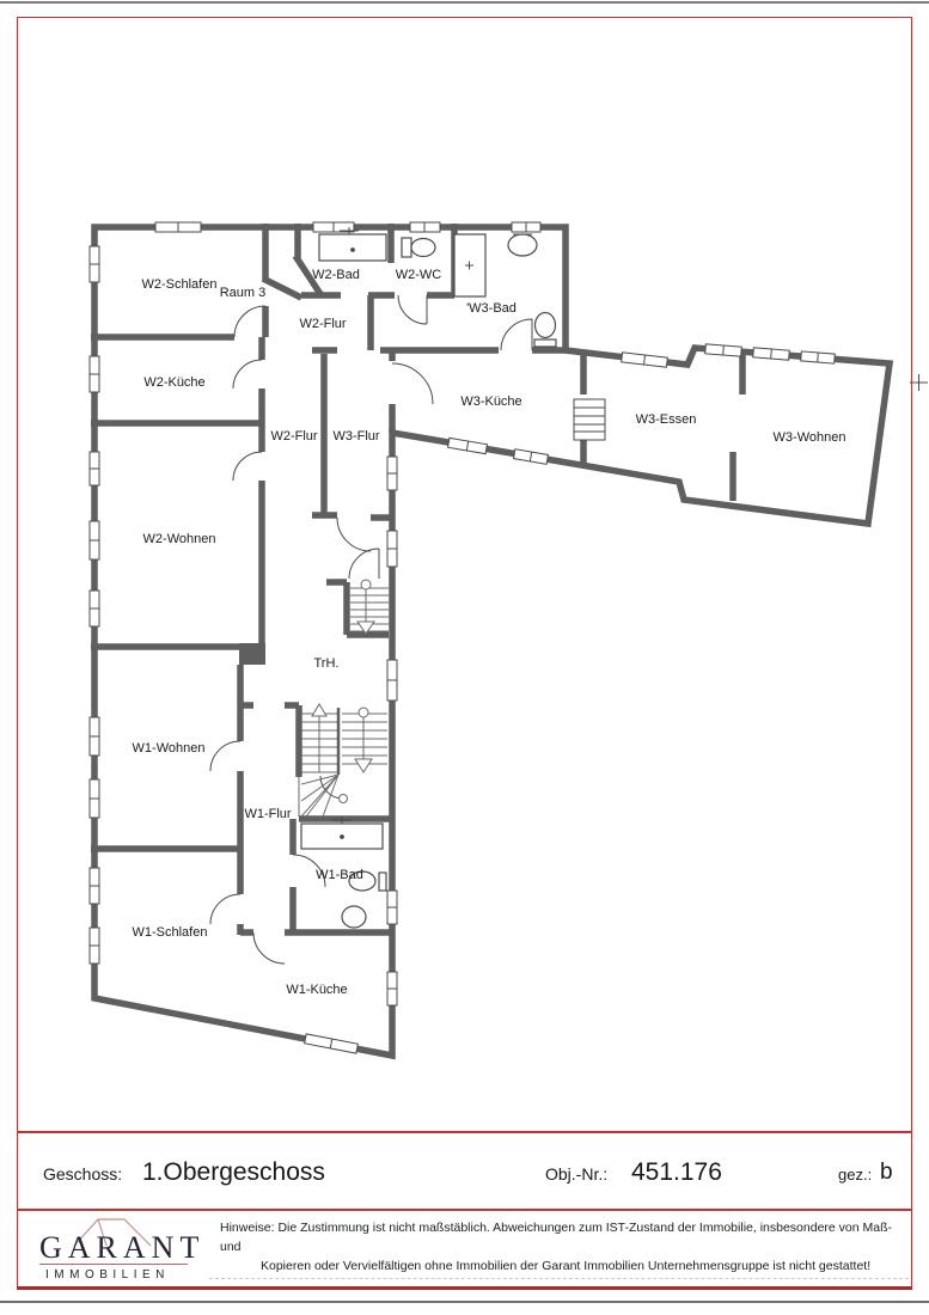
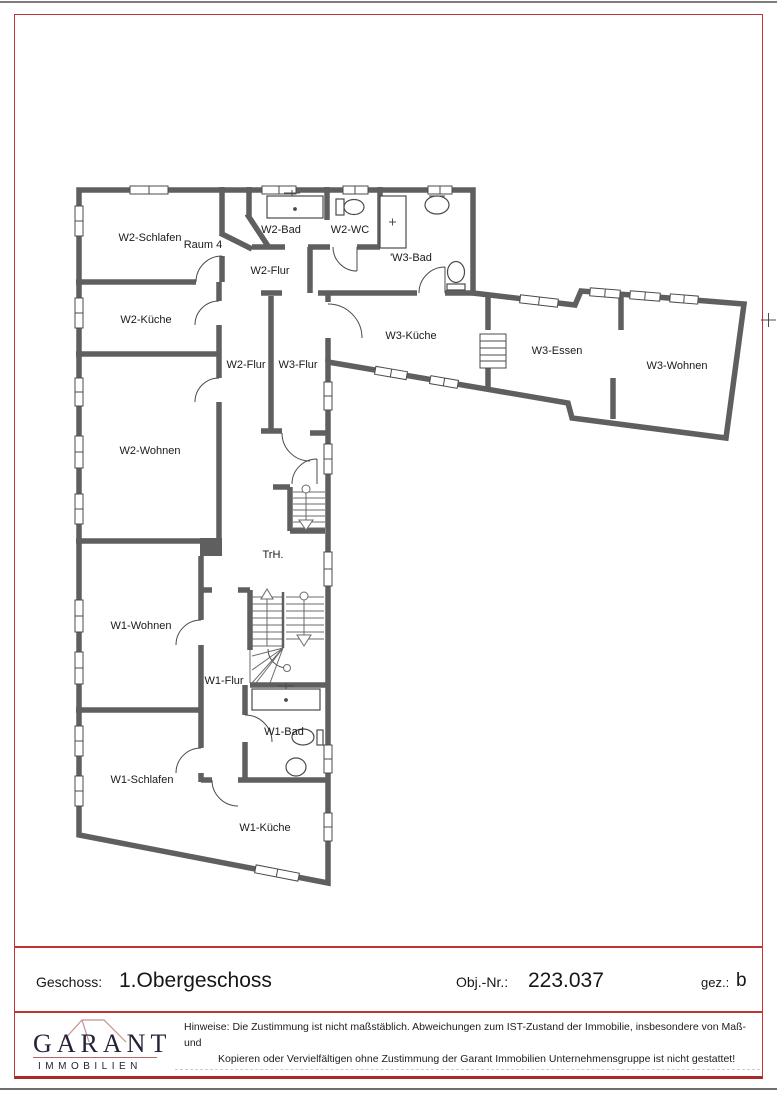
  W2-Schlafen
- Raum 3
+ Raum 4
  W2-Bad
  W2-WC
  'W3-Bad
  W2-Flur
  W2-Küche
  W3-Küche
  W2-Flur
  W3-Flur
  W3-Essen
  W3-Wohnen
  W2-Wohnen
  TrH.
  W1-Wohnen
  W1-Flur
  W1-Bad
  W1-Schlafen
  W1-Küche
  Geschoss:
  1.Obergeschoss
  Obj.-Nr.:
- 451.176
+ 223.037
  gez.:
  b
  GARANT
  IMMOBILIEN
  Hinweise: Die Zustimmung ist nicht maßstäblich. Abweichungen zum IST-Zustand der Immobilie, insbesondere von Maß- und
- Kopieren oder Vervielfältigen ohne Immobilien der Garant Immobilien Unternehmensgruppe ist nicht gestattet!
+ Kopieren oder Vervielfältigen ohne Zustimmung der Garant Immobilien Unternehmensgruppe ist nicht gestattet!
